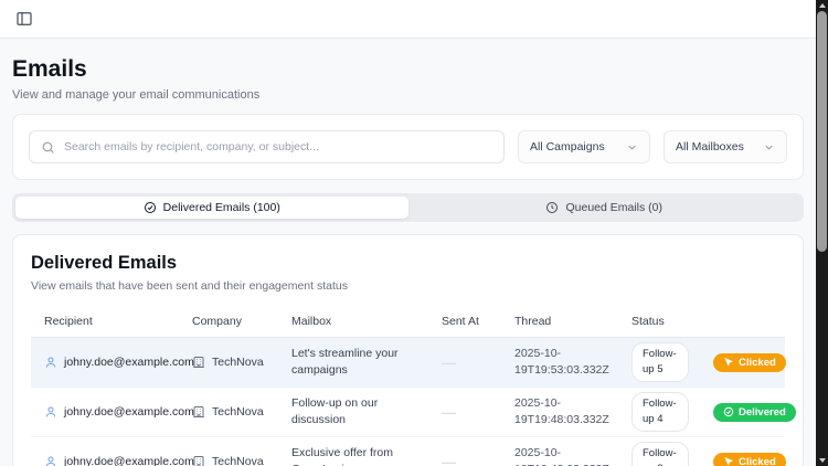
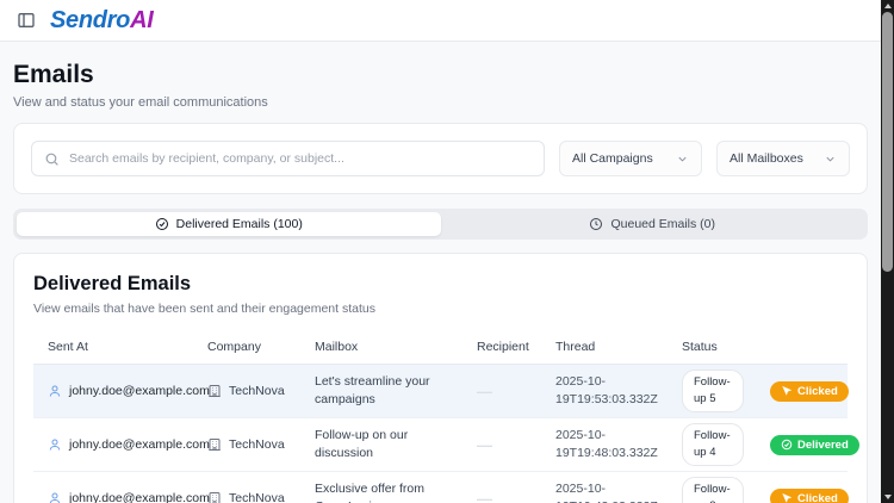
+ SendroAI
  Emails
- View and manage your email communications
+ View and status your email communications
  Search emails by recipient, company, or subject...
  All Campaigns
  All Mailboxes
  Delivered Emails (100)
  Queued Emails (0)
  Delivered Emails
  View emails that have been sent and their engagement status
- Recipient
+ Sent At
  Company
  Mailbox
- Sent At
+ Recipient
  Thread
  Status
  johny.doe@example.com
  TechNova
  Let's streamline your campaigns
  2025-10-19T19:53:03.332Z
  Follow-up 5
  Clicked
  johny.doe@example.com
  TechNova
  Follow-up on our discussion
  —
  2025-10-19T19:48:03.332Z
  Follow-up 4
  Delivered
  johny.doe@example.com
  TechNova
  —
  Follow-
  Clicked
